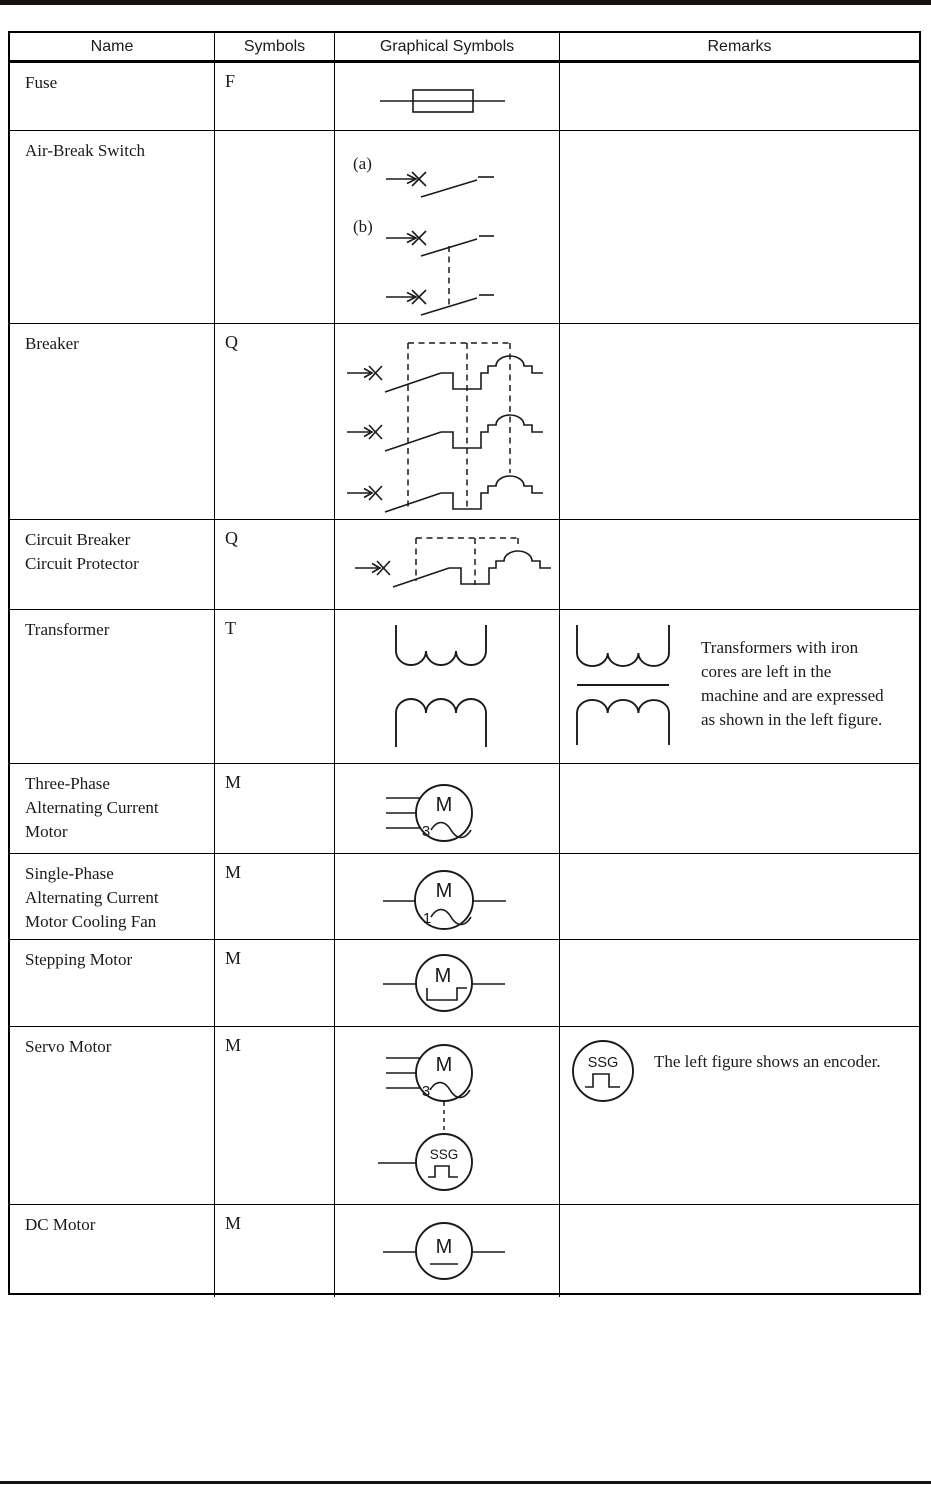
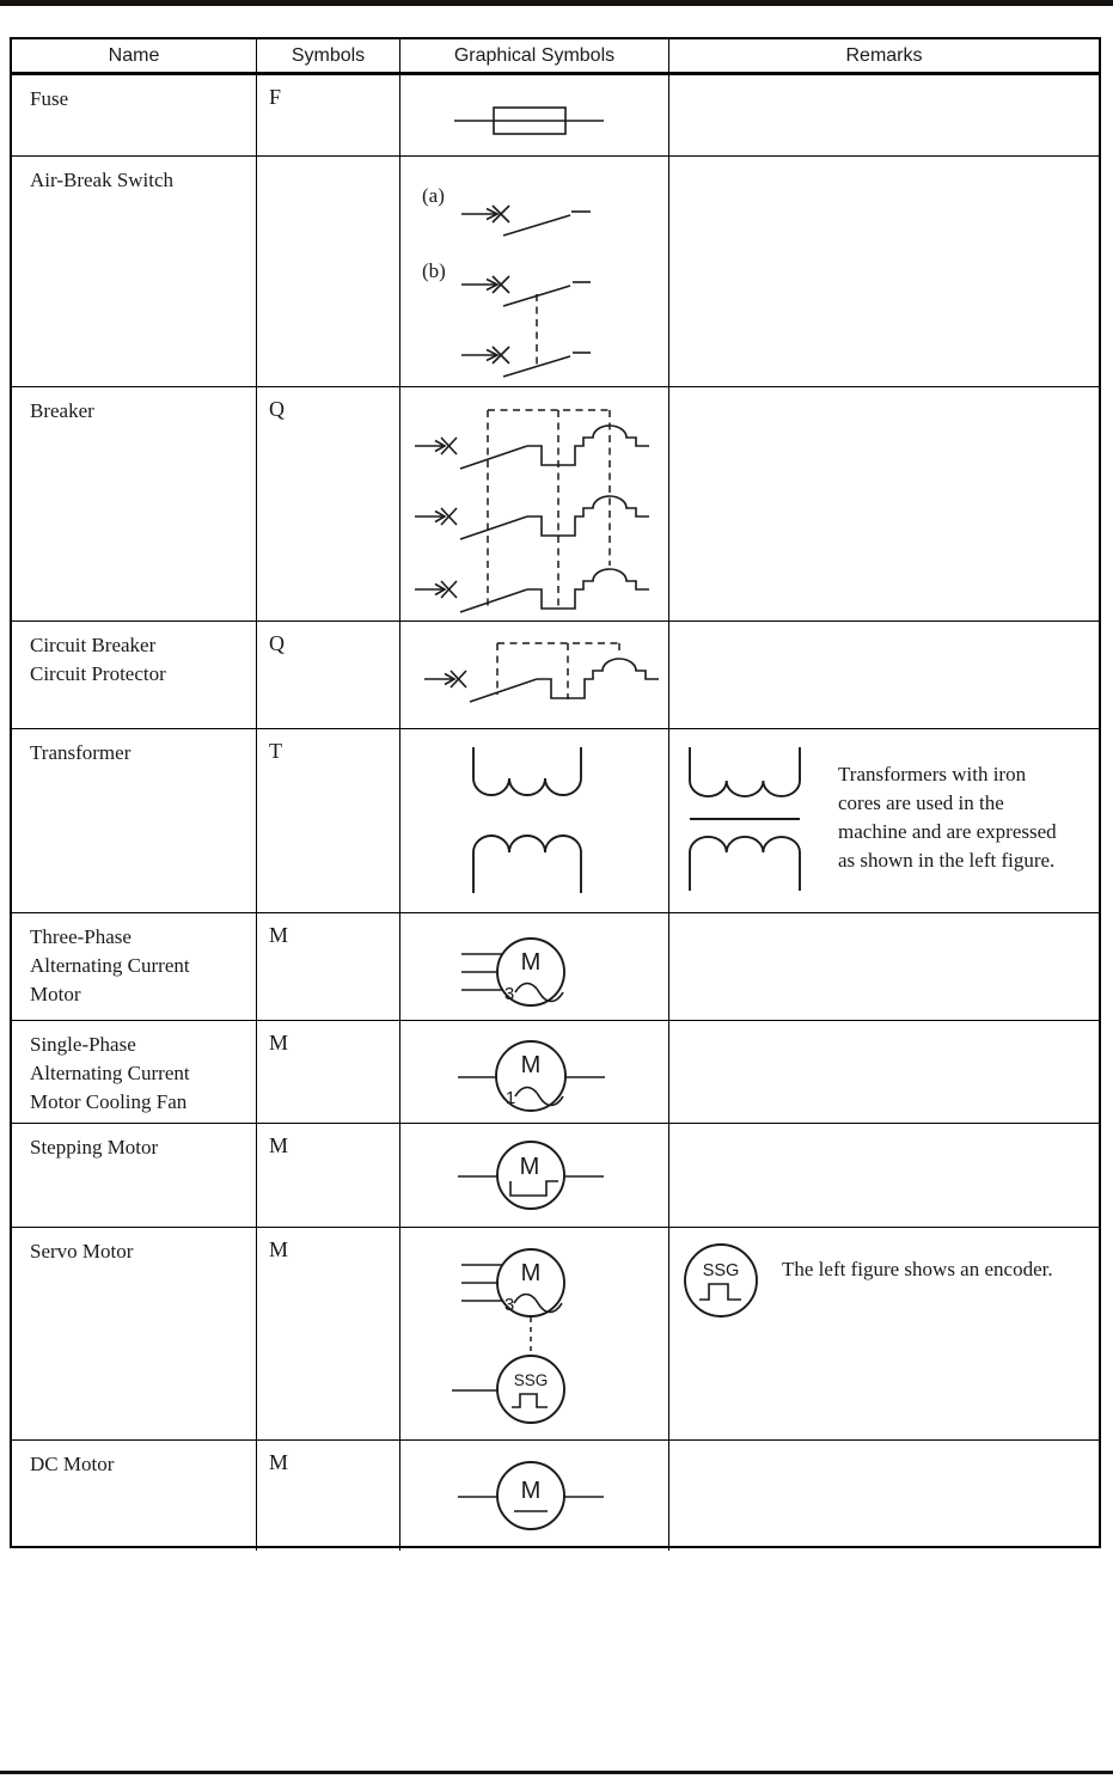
  Name
  Symbols
  Graphical Symbols
  Remarks
  Fuse
  F
  Air-Break Switch
  Breaker
  Q
  Circuit Breaker
  Circuit Protector
  Q
  Transformer
  T
  Three-Phase
  Alternating Current
  Motor
  M
  Single-Phase
  Alternating Current
  Motor Cooling Fan
  M
  Stepping Motor
  M
  Servo Motor
  M
  DC Motor
  M
  Transformers with iron
- cores are left in the
+ cores are used in the
  machine and are expressed
  as shown in the left figure.
  The left figure shows an encoder.
  (a)
  (b)
  M
  3
  M
  1
  M
  M
  3
  SSG
  SSG
  M
